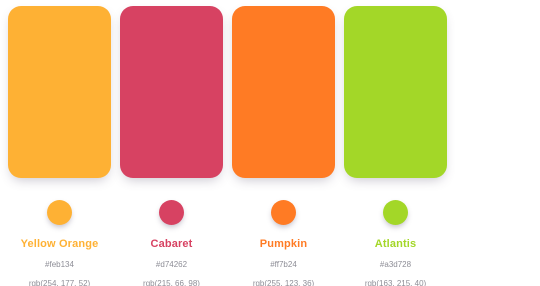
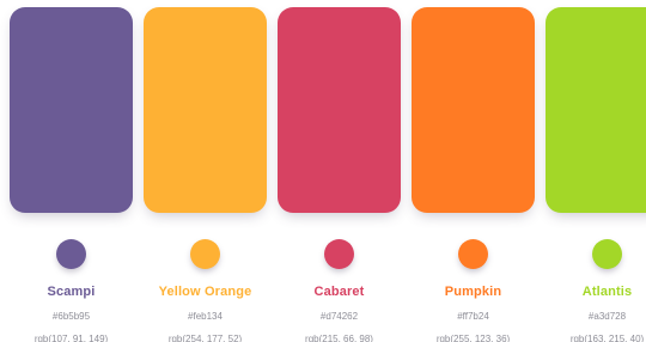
+ Scampi
+ #6b5b95
+ rgb(107, 91, 149)
  Yellow Orange
  #feb134
  rgb(254, 177, 52)
  Cabaret
  #d74262
  rgb(215, 66, 98)
  Pumpkin
  #ff7b24
  rgb(255, 123, 36)
  Atlantis
  #a3d728
  rgb(163, 215, 40)
